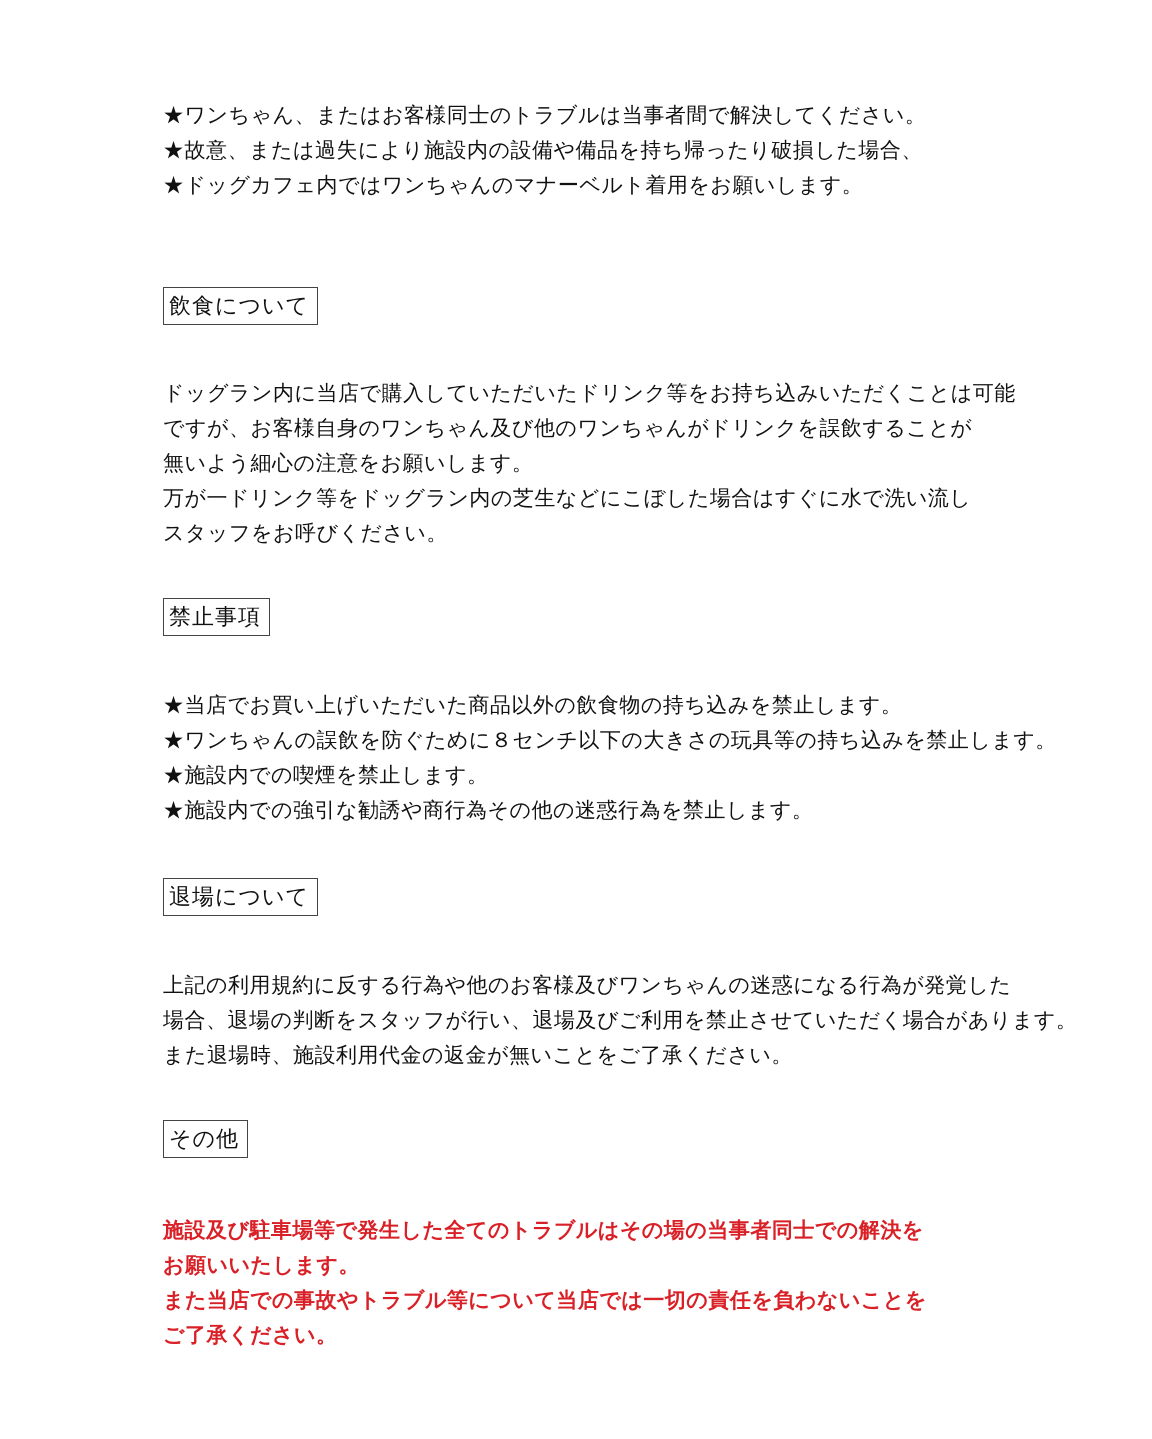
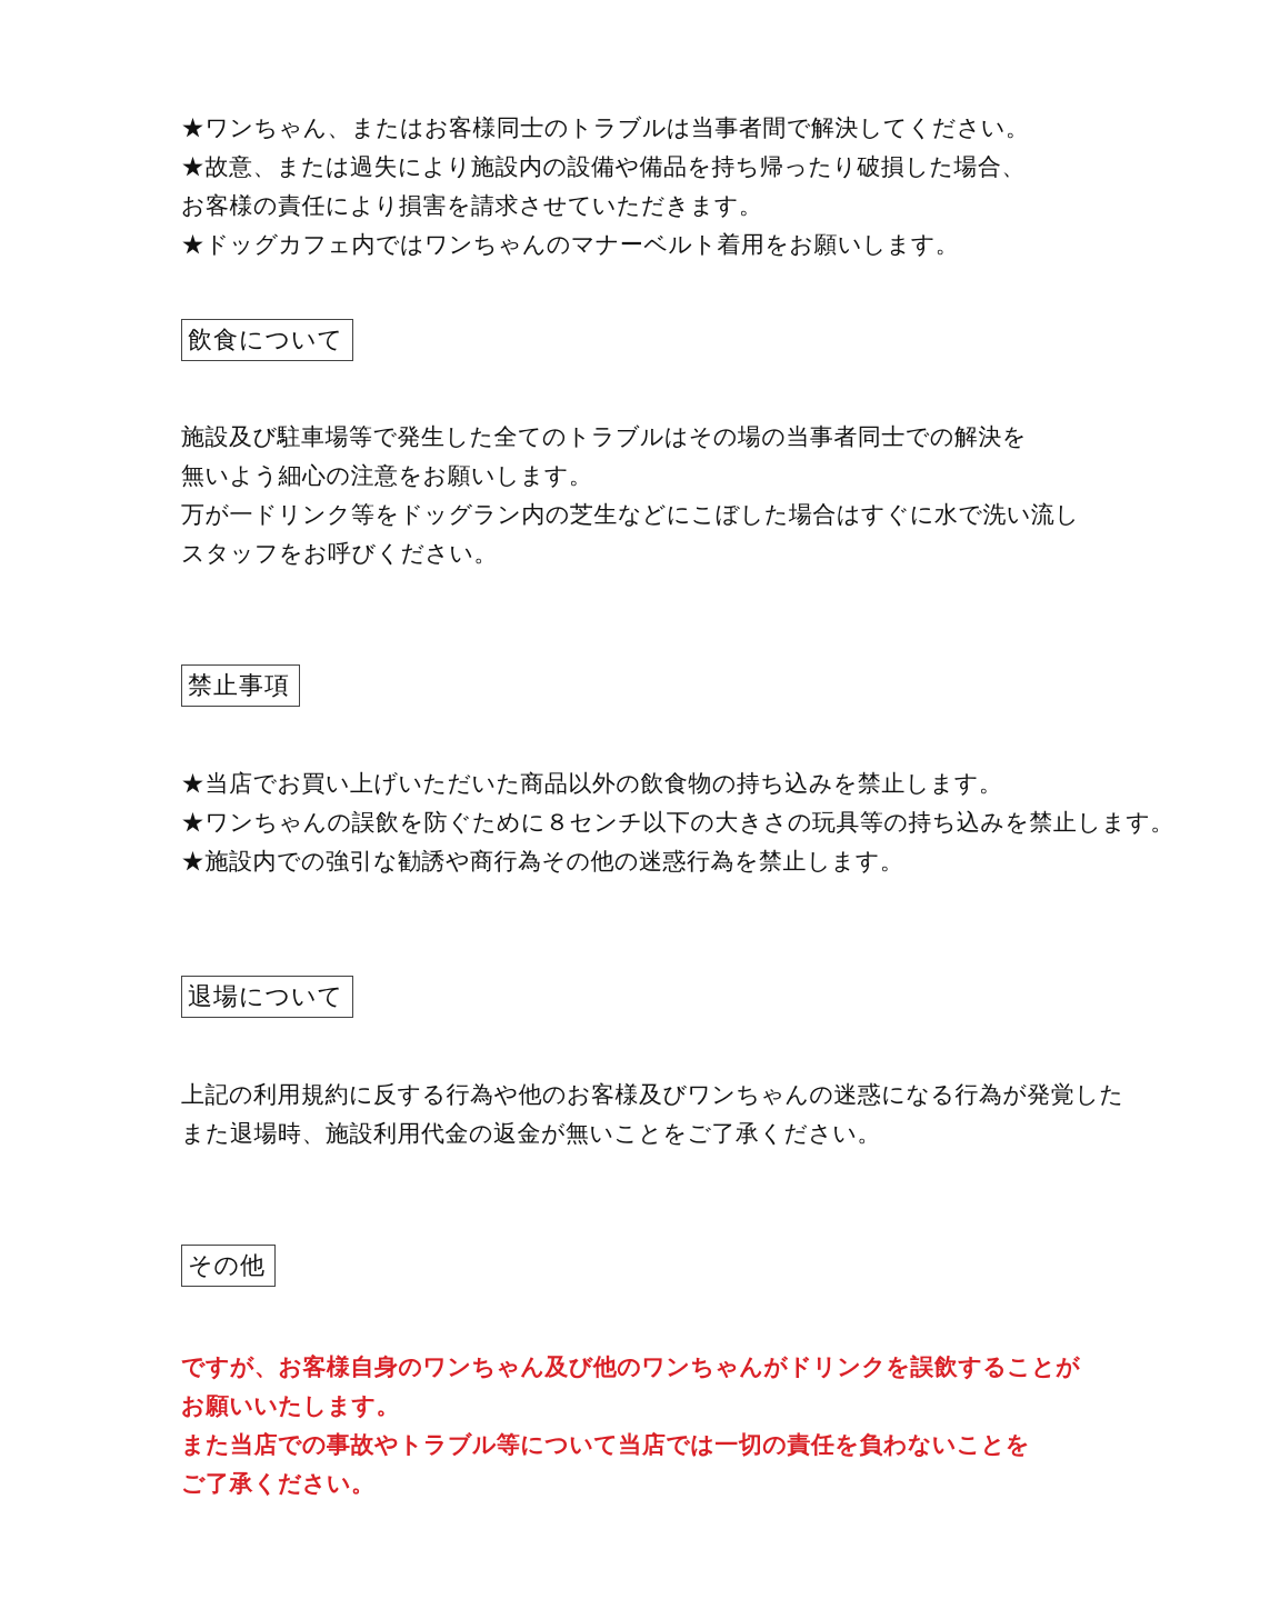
  ★ワンちゃん、またはお客様同士のトラブルは当事者間で解決してください。
  ★故意、または過失により施設内の設備や備品を持ち帰ったり破損した場合、
+ お客様の責任により損害を請求させていただきます。
  ★ドッグカフェ内ではワンちゃんのマナーベルト着用をお願いします。
  飲食について
- ドッグラン内に当店で購入していただいたドリンク等をお持ち込みいただくことは可能
- ですが、お客様自身のワンちゃん及び他のワンちゃんがドリンクを誤飲することが
+ 施設及び駐車場等で発生した全てのトラブルはその場の当事者同士での解決を
  無いよう細心の注意をお願いします。
  万が一ドリンク等をドッグラン内の芝生などにこぼした場合はすぐに水で洗い流し
  スタッフをお呼びください。
  禁止事項
  ★当店でお買い上げいただいた商品以外の飲食物の持ち込みを禁止します。
  ★ワンちゃんの誤飲を防ぐために８センチ以下の大きさの玩具等の持ち込みを禁止します。
- ★施設内での喫煙を禁止します。
  ★施設内での強引な勧誘や商行為その他の迷惑行為を禁止します。
  退場について
  上記の利用規約に反する行為や他のお客様及びワンちゃんの迷惑になる行為が発覚した
- 場合、退場の判断をスタッフが行い、退場及びご利用を禁止させていただく場合があります。
  また退場時、施設利用代金の返金が無いことをご了承ください。
  その他
- 施設及び駐車場等で発生した全てのトラブルはその場の当事者同士での解決を
+ ですが、お客様自身のワンちゃん及び他のワンちゃんがドリンクを誤飲することが
  お願いいたします。
  また当店での事故やトラブル等について当店では一切の責任を負わないことを
  ご了承ください。
